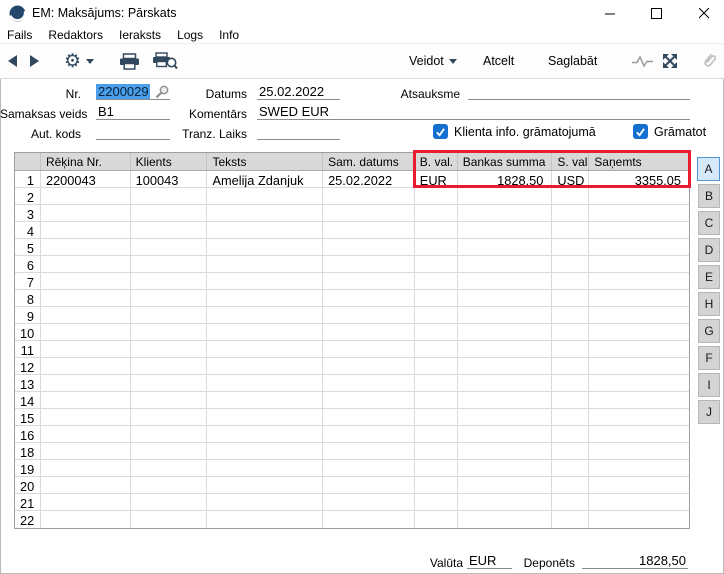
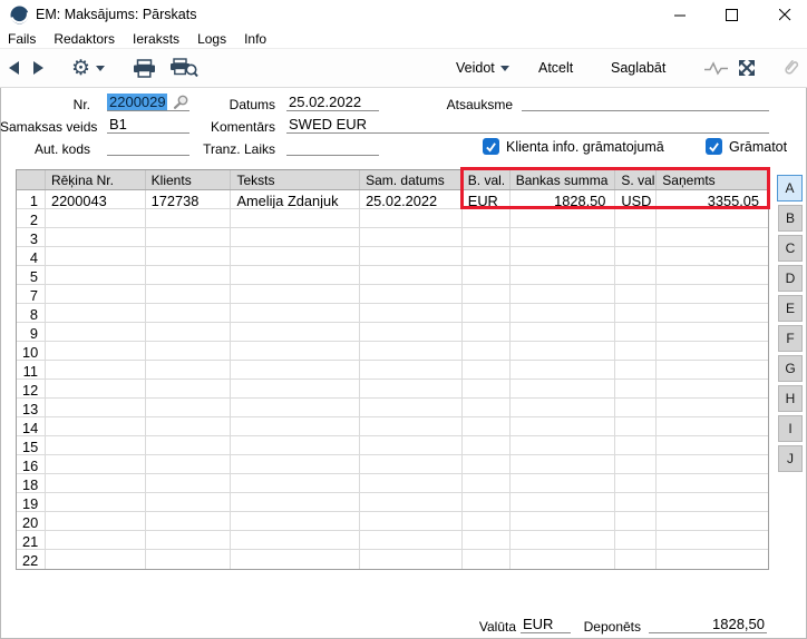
  EM: Maksājums: Pārskats
  Fails
  Redaktors
  Ieraksts
  Logs
  Info
  ⚙
  Veidot
  Atcelt
  Saglabāt
  Nr.
  2200029
  Datums
  25.02.2022
  Atsauksme
  Samaksas veids
  B1
  Komentārs
  SWED EUR
  Aut. kods
  Tranz. Laiks
  Klienta info. grāmatojumā
  Grāmatot
  Rēķina Nr.
  Klients
  Teksts
  Sam. datums
  B. val.
  Bankas summa
  S. val.
  Saņemts
  1
  2200043
- 100043
+ 172738
  Amelija Zdanjuk
  25.02.2022
  EUR
  1828,50
  USD
  3355,05
  2
  3
  4
  5
- 6
  7
  8
  9
  10
  11
  12
  13
  14
  15
  16
  18
  19
  20
  21
  22
  A
  B
  C
  D
  E
- H
+ F
  G
- F
+ H
  I
  J
  Valūta
  EUR
  Deponēts
  1828,50
